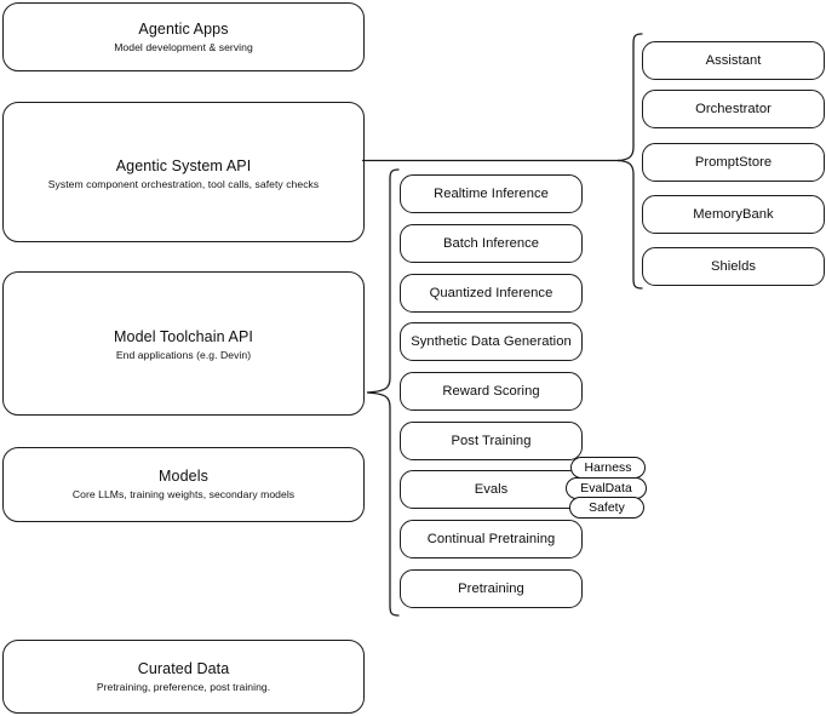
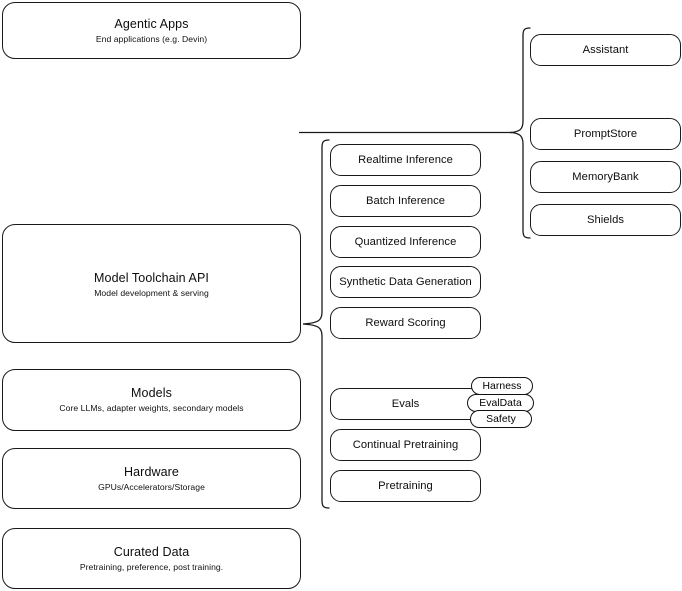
  Agentic Apps
- Model development & serving
+ End applications (e.g. Devin)
- Agentic System API
- System component orchestration, tool calls, safety checks
  Model Toolchain API
- End applications (e.g. Devin)
+ Model development & serving
  Models
- Core LLMs, training weights, secondary models
+ Core LLMs, adapter weights, secondary models
+ Hardware
+ GPUs/Accelerators/Storage
  Curated Data
  Pretraining, preference, post training.
  Assistant
- Orchestrator
  PromptStore
  MemoryBank
  Shields
  Realtime Inference
  Batch Inference
  Quantized Inference
  Synthetic Data Generation
  Reward Scoring
- Post Training
  Evals
  Continual Pretraining
  Pretraining
  Harness
  EvalData
  Safety
